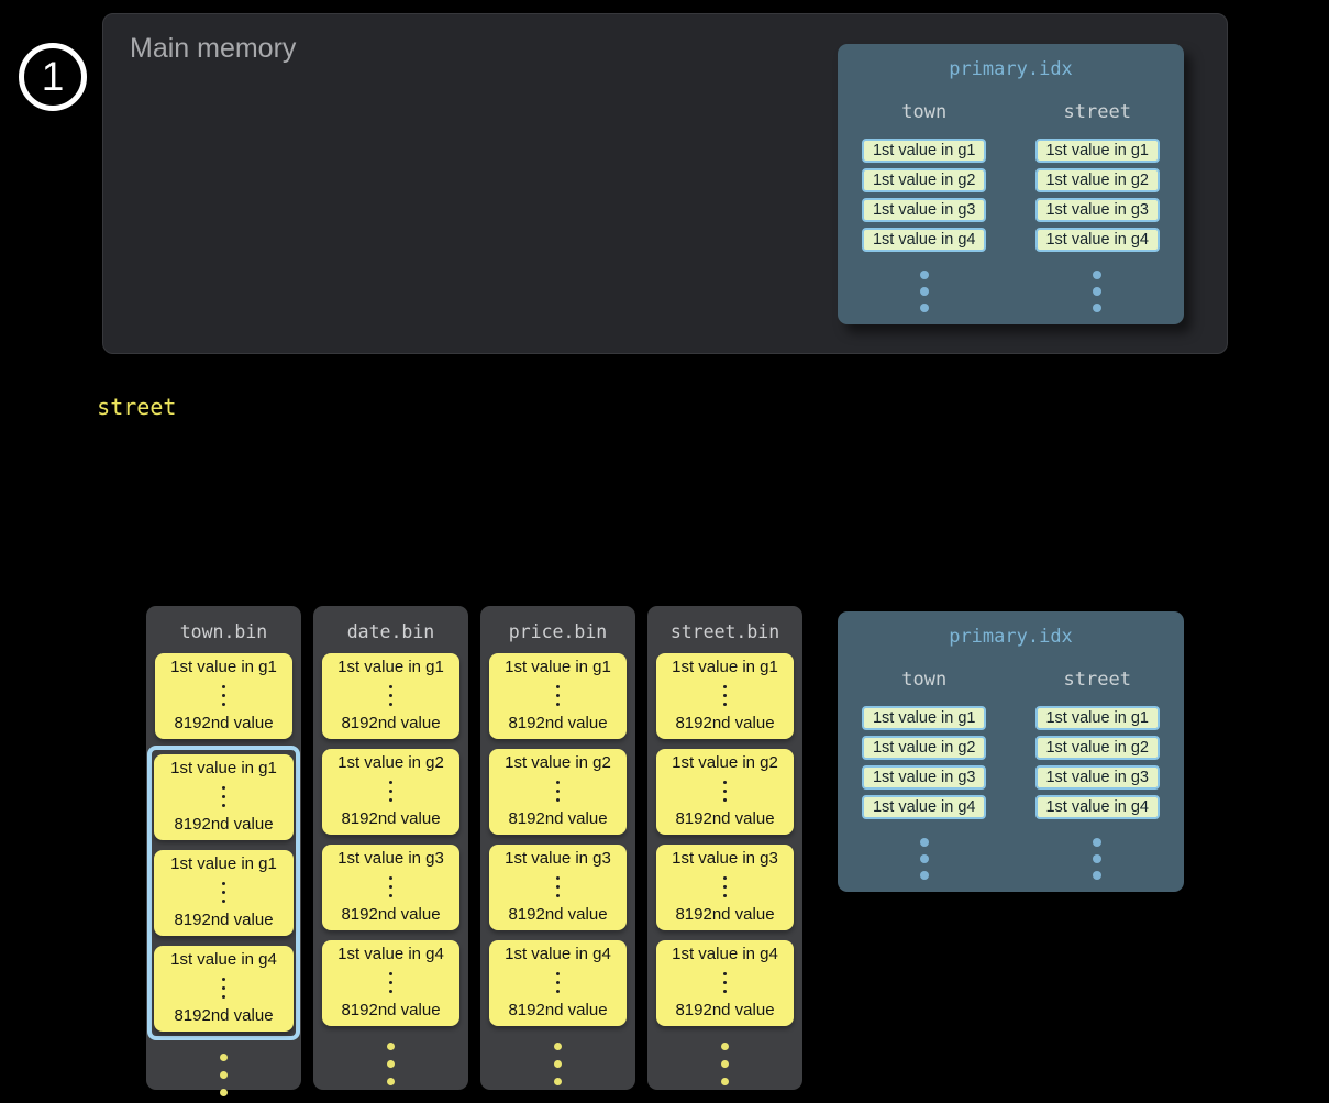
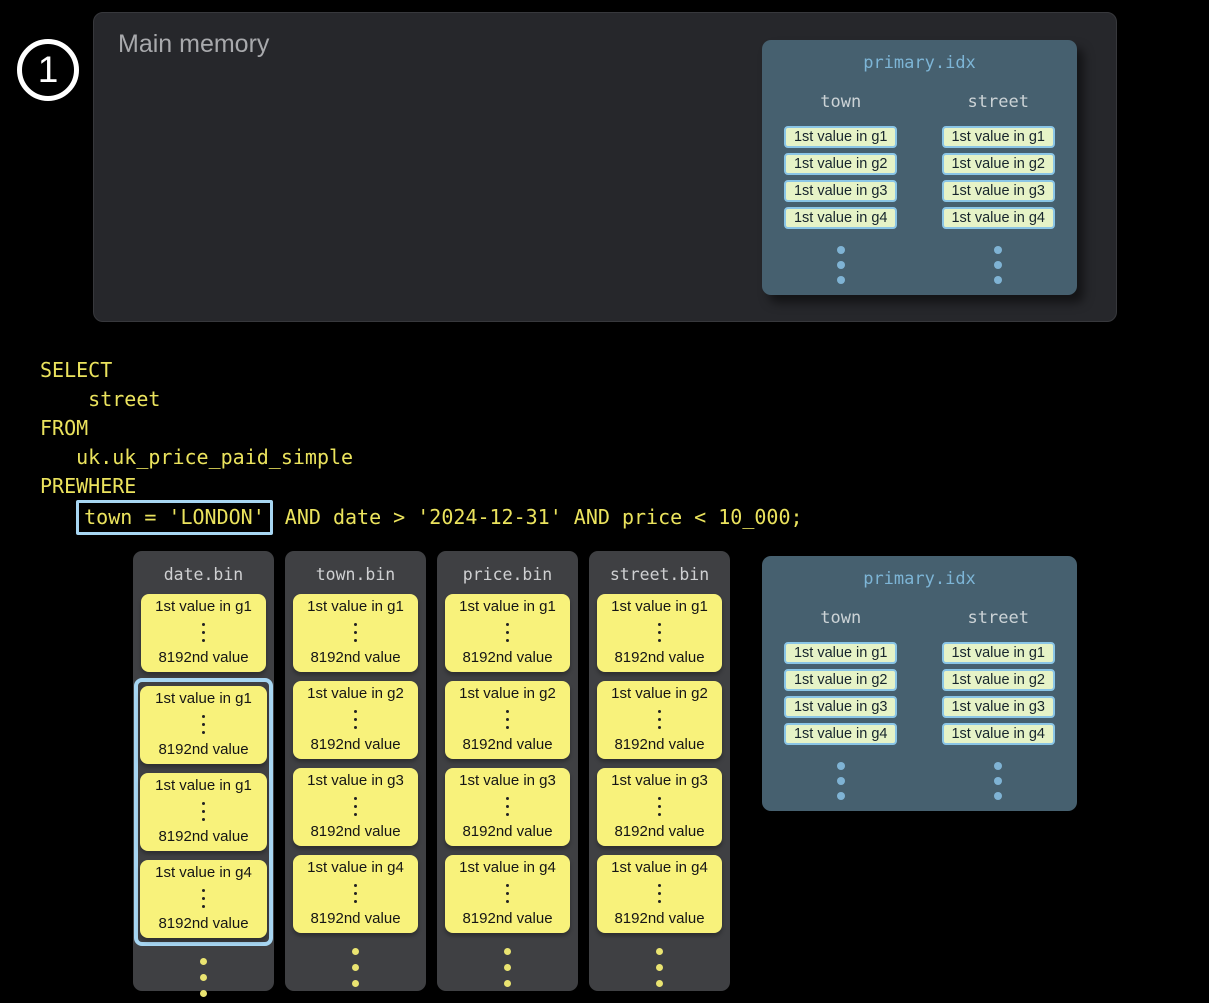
  1
  Main memory
  primary.idx
  town
  1st value in g1
  1st value in g2
  1st value in g3
  1st value in g4
  street
  1st value in g1
  1st value in g2
  1st value in g3
  1st value in g4
+ SELECT
  street
+ FROM
+ uk.uk_price_paid_simple
+ PREWHERE
+ town = 'LONDON'
+ AND date > '2024-12-31' AND price < 10_000;
- town.bin
+ date.bin
  1st value in g1
  8192nd value
  1st value in g1
  8192nd value
  1st value in g1
  8192nd value
  1st value in g4
  8192nd value
- date.bin
+ town.bin
  1st value in g1
  8192nd value
  1st value in g2
  8192nd value
  1st value in g3
  8192nd value
  1st value in g4
  8192nd value
  price.bin
  1st value in g1
  8192nd value
  1st value in g2
  8192nd value
  1st value in g3
  8192nd value
  1st value in g4
  8192nd value
  street.bin
  1st value in g1
  8192nd value
  1st value in g2
  8192nd value
  1st value in g3
  8192nd value
  1st value in g4
  8192nd value
  primary.idx
  town
  1st value in g1
  1st value in g2
  1st value in g3
  1st value in g4
  street
  1st value in g1
  1st value in g2
  1st value in g3
  1st value in g4
